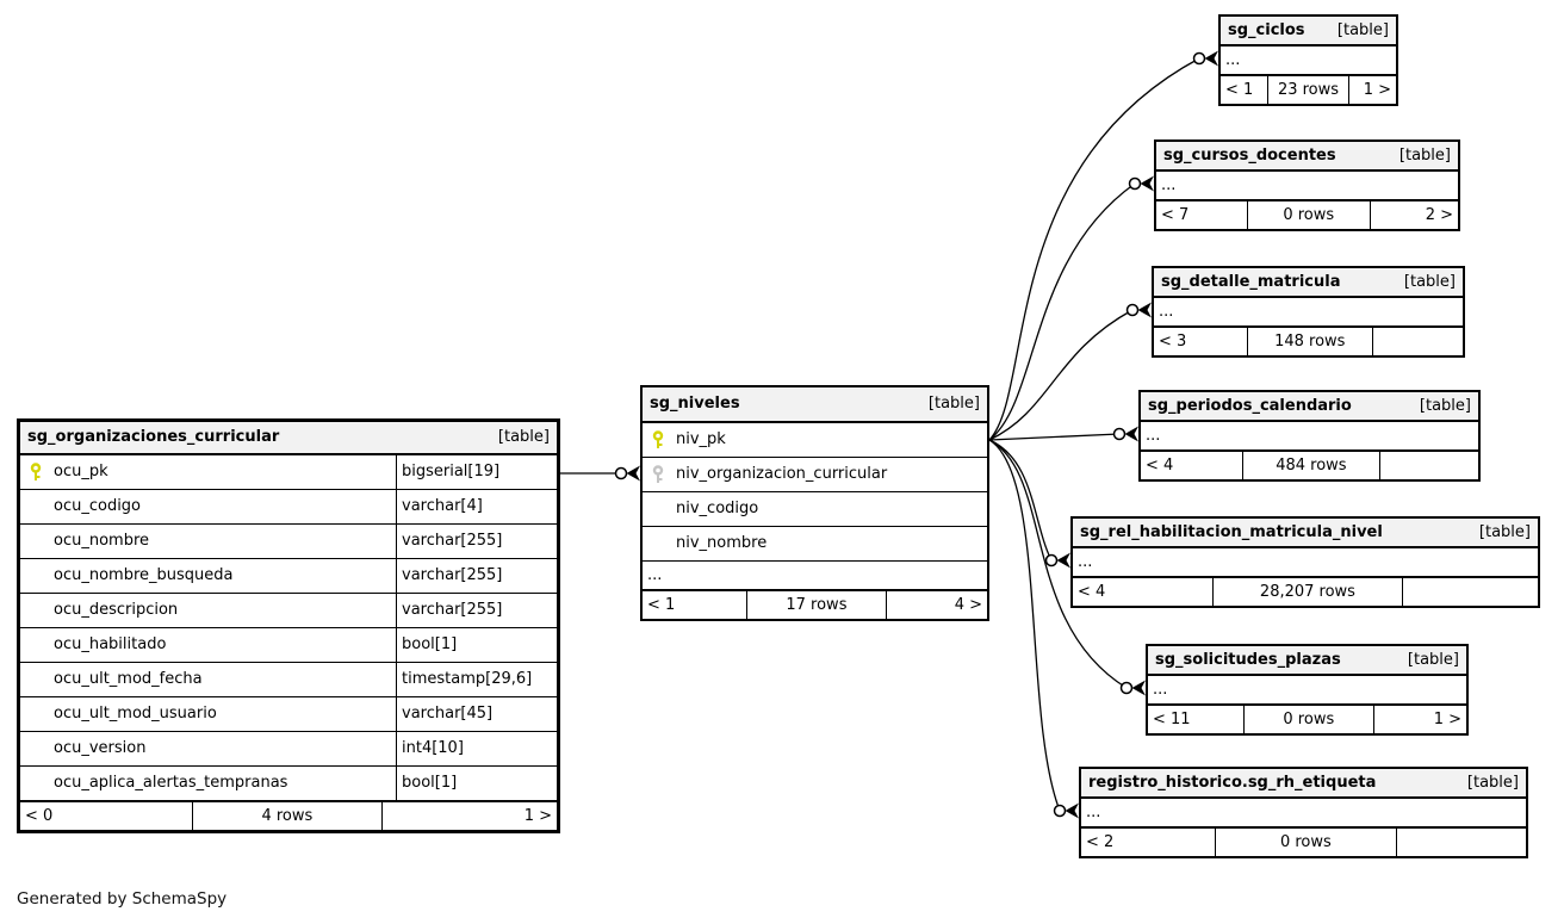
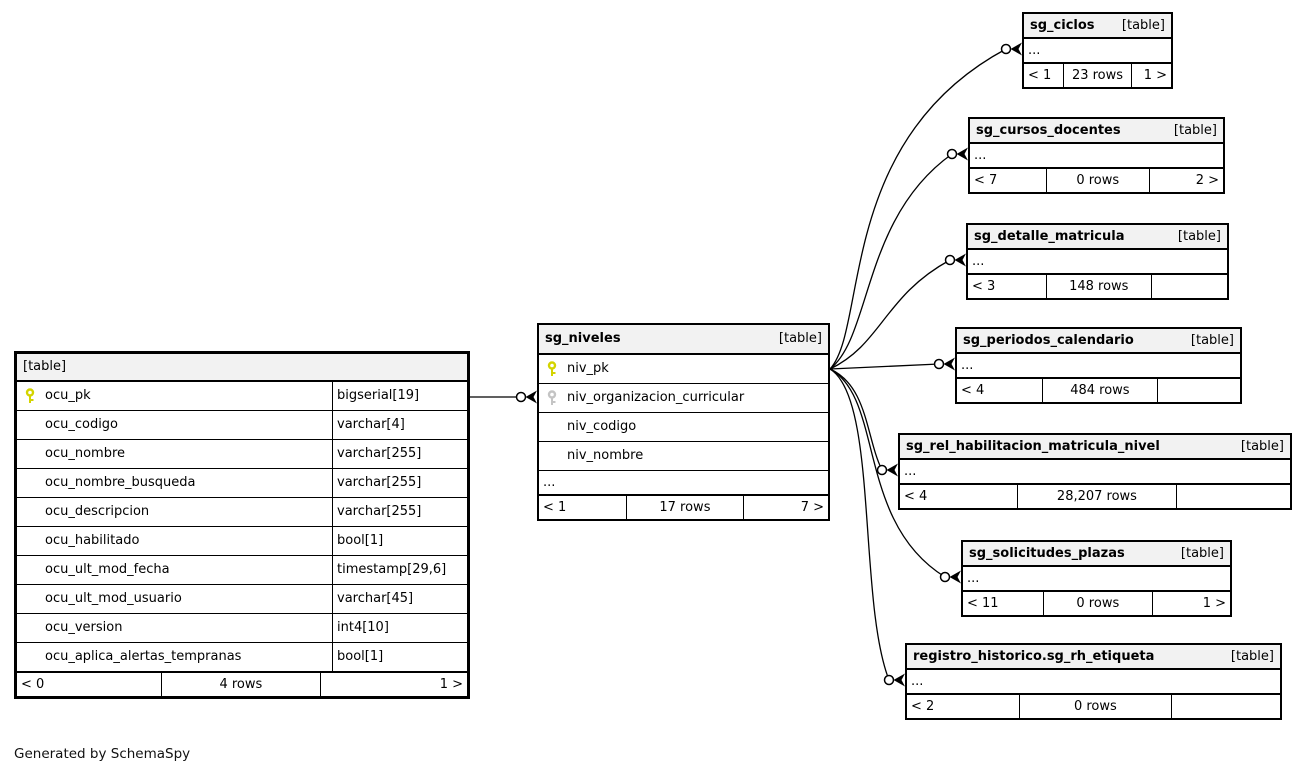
- sg_organizaciones_curricular
  [table]
  ocu_pk
  bigserial[19]
  ocu_codigo
  varchar[4]
  ocu_nombre
  varchar[255]
  ocu_nombre_busqueda
  varchar[255]
  ocu_descripcion
  varchar[255]
  ocu_habilitado
  bool[1]
  ocu_ult_mod_fecha
  timestamp[29,6]
  ocu_ult_mod_usuario
  varchar[45]
  ocu_version
  int4[10]
  ocu_aplica_alertas_tempranas
  bool[1]
  < 0
  4 rows
  1 >
  sg_niveles
  [table]
  niv_pk
  niv_organizacion_curricular
  niv_codigo
  niv_nombre
  ...
  < 1
  17 rows
- 4 >
+ 7 >
  sg_ciclos
  [table]
  ...
  < 1
  23 rows
  1 >
  sg_cursos_docentes
  [table]
  ...
  < 7
  0 rows
  2 >
  sg_detalle_matricula
  [table]
  ...
  < 3
  148 rows
  sg_periodos_calendario
  [table]
  ...
  < 4
  484 rows
  sg_rel_habilitacion_matricula_nivel
  [table]
  ...
  < 4
  28,207 rows
  sg_solicitudes_plazas
  [table]
  ...
  < 11
  0 rows
  1 >
  registro_historico.sg_rh_etiqueta
  [table]
  ...
  < 2
  0 rows
  Generated by SchemaSpy
